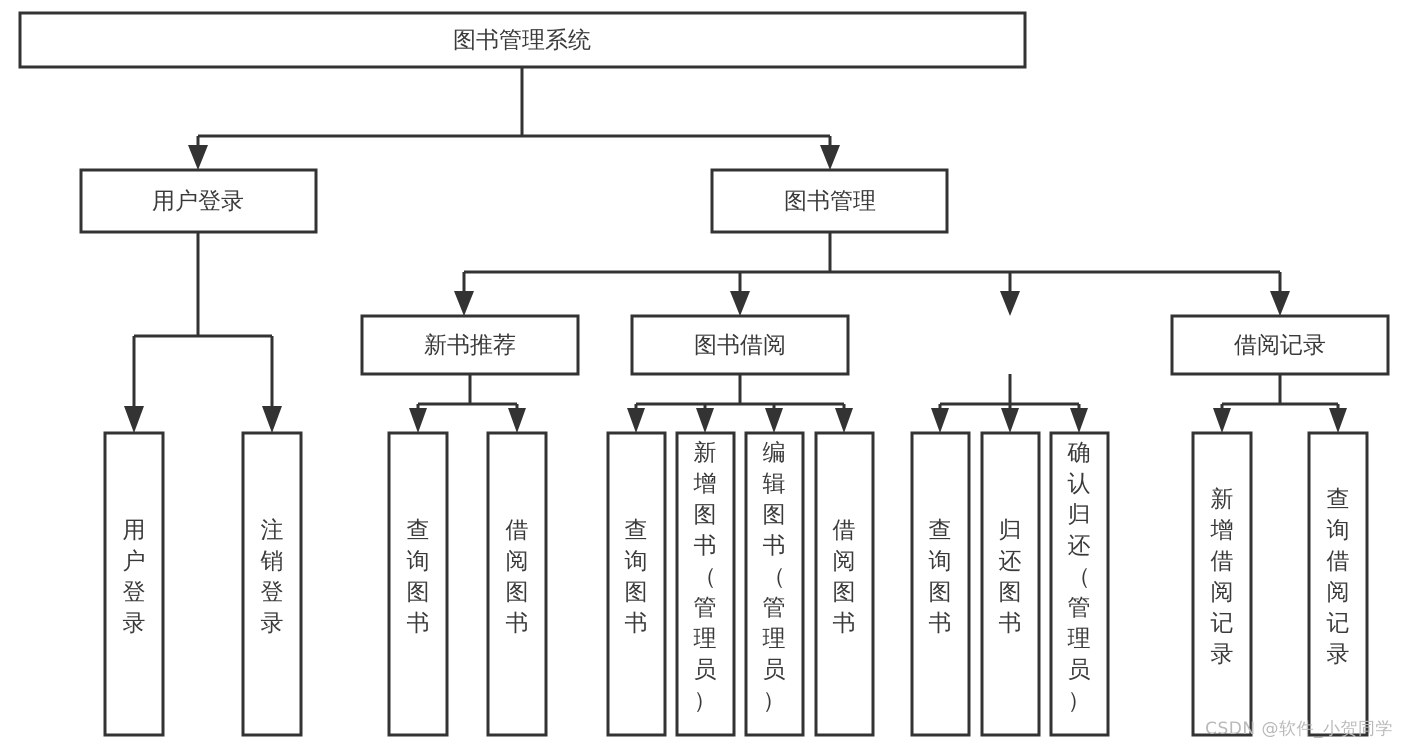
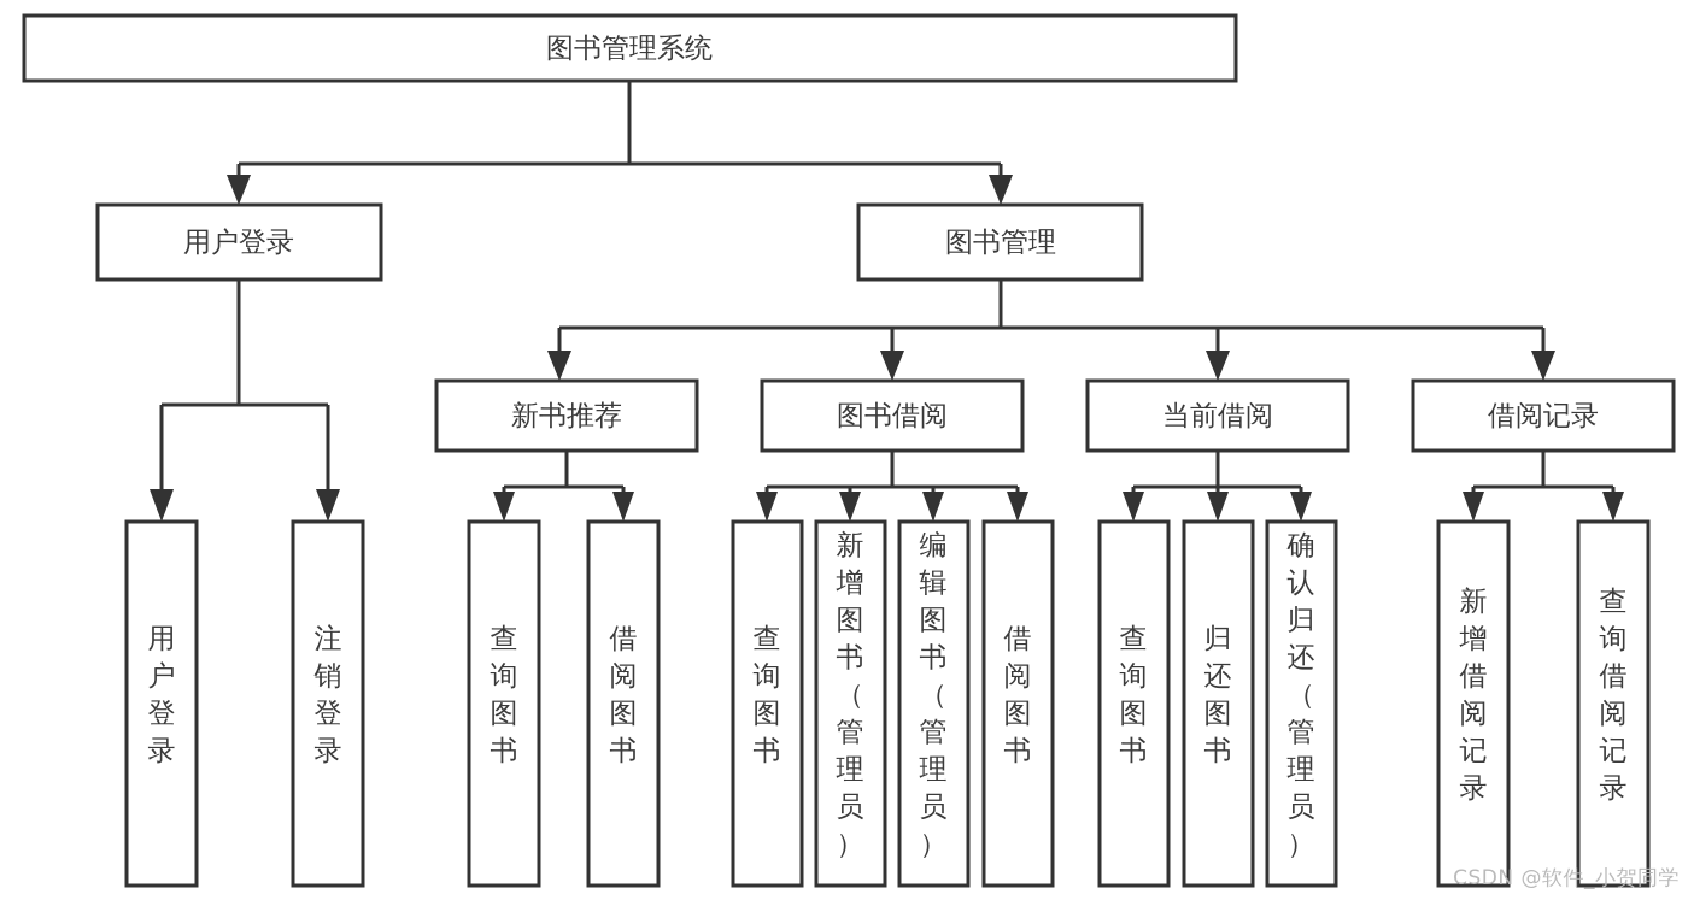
  图书管理系统
  用户登录
  图书管理
  新书推荐
  图书借阅
+ 当前借阅
  借阅记录
  用户登录
  注销登录
  查询图书
  借阅图书
  查询图书
  新增图书（管理员）
  编辑图书（管理员）
  借阅图书
  查询图书
  归还图书
  确认归还（管理员）
  新增借阅记录
  查询借阅记录
  CSDN @软件_小贺同学
